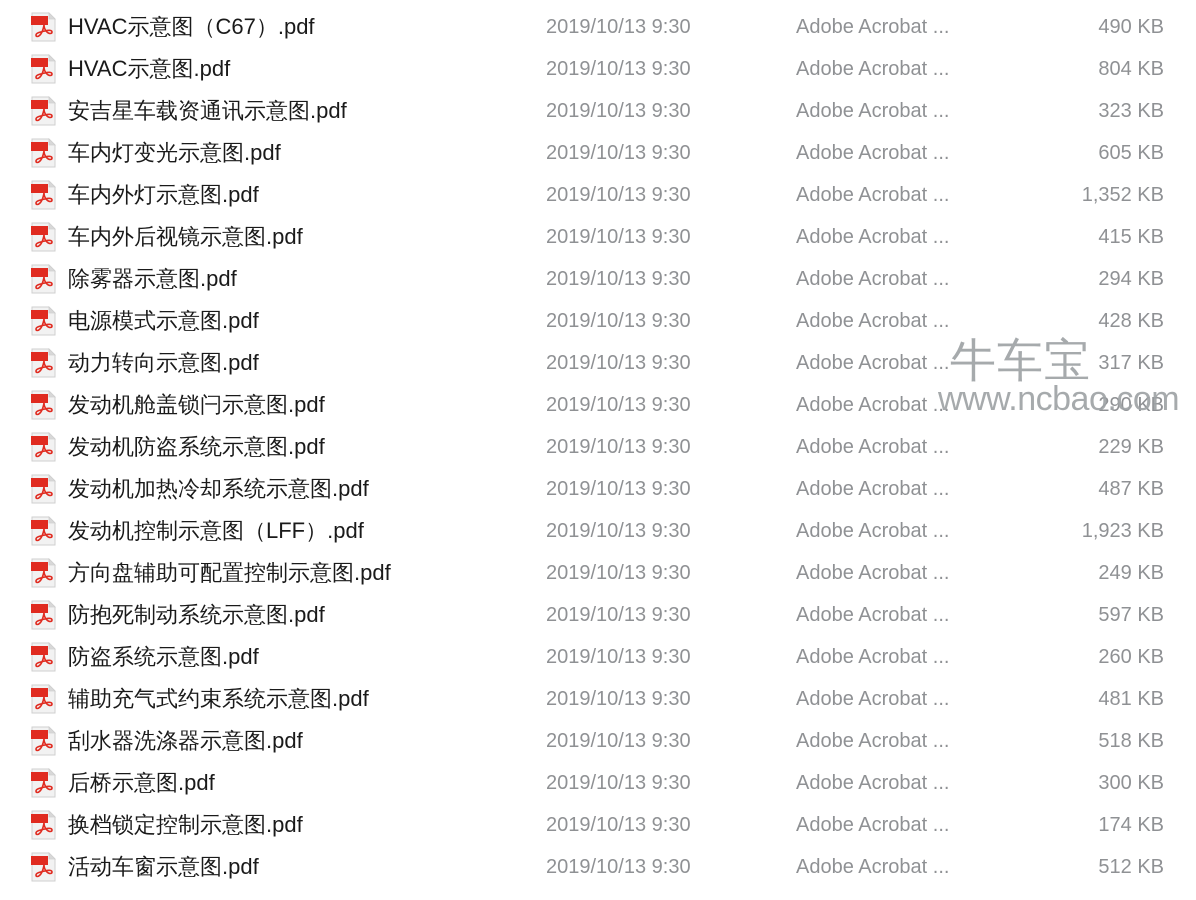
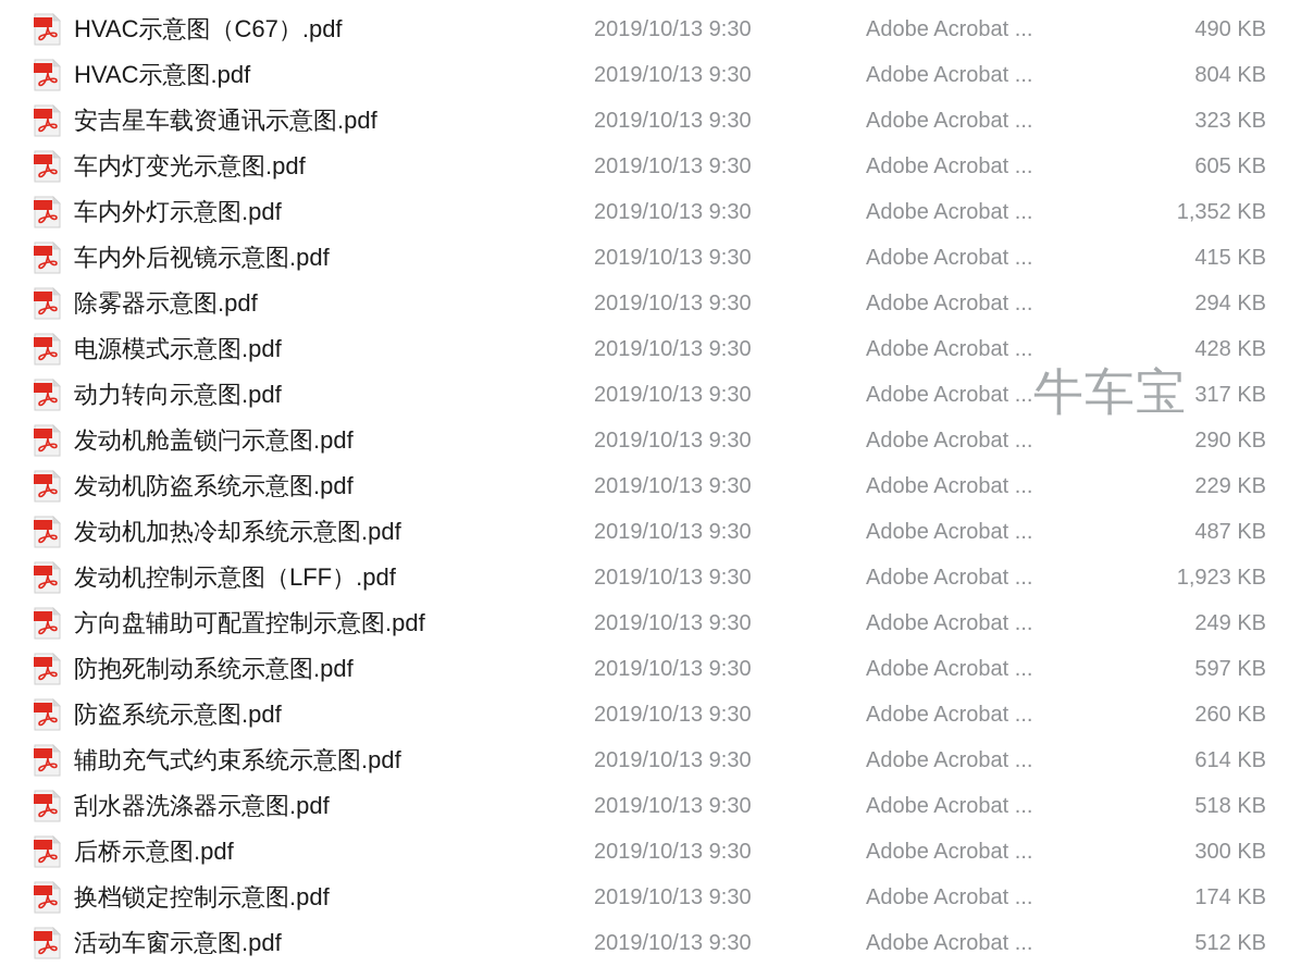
  HVAC示意图（C67）.pdf
  2019/10/13 9:30
  Adobe Acrobat ...
  490 KB
  HVAC示意图.pdf
  2019/10/13 9:30
  Adobe Acrobat ...
  804 KB
  安吉星车载资通讯示意图.pdf
  2019/10/13 9:30
  Adobe Acrobat ...
  323 KB
  车内灯变光示意图.pdf
  2019/10/13 9:30
  Adobe Acrobat ...
  605 KB
  车内外灯示意图.pdf
  2019/10/13 9:30
  Adobe Acrobat ...
  1,352 KB
  车内外后视镜示意图.pdf
  2019/10/13 9:30
  Adobe Acrobat ...
  415 KB
  除雾器示意图.pdf
  2019/10/13 9:30
  Adobe Acrobat ...
  294 KB
  电源模式示意图.pdf
  2019/10/13 9:30
  Adobe Acrobat ...
  428 KB
  动力转向示意图.pdf
  2019/10/13 9:30
  Adobe Acrobat ...
  317 KB
  发动机舱盖锁闩示意图.pdf
  2019/10/13 9:30
  Adobe Acrobat ...
  290 KB
  发动机防盗系统示意图.pdf
  2019/10/13 9:30
  Adobe Acrobat ...
  229 KB
  发动机加热冷却系统示意图.pdf
  2019/10/13 9:30
  Adobe Acrobat ...
  487 KB
  发动机控制示意图（LFF）.pdf
  2019/10/13 9:30
  Adobe Acrobat ...
  1,923 KB
  方向盘辅助可配置控制示意图.pdf
  2019/10/13 9:30
  Adobe Acrobat ...
  249 KB
  防抱死制动系统示意图.pdf
  2019/10/13 9:30
  Adobe Acrobat ...
  597 KB
  防盗系统示意图.pdf
  2019/10/13 9:30
  Adobe Acrobat ...
  260 KB
  辅助充气式约束系统示意图.pdf
  2019/10/13 9:30
  Adobe Acrobat ...
- 481 KB
+ 614 KB
  刮水器洗涤器示意图.pdf
  2019/10/13 9:30
  Adobe Acrobat ...
  518 KB
  后桥示意图.pdf
  2019/10/13 9:30
  Adobe Acrobat ...
  300 KB
  换档锁定控制示意图.pdf
  2019/10/13 9:30
  Adobe Acrobat ...
  174 KB
  活动车窗示意图.pdf
  2019/10/13 9:30
  Adobe Acrobat ...
  512 KB
  牛车宝
- www.ncbao.com
